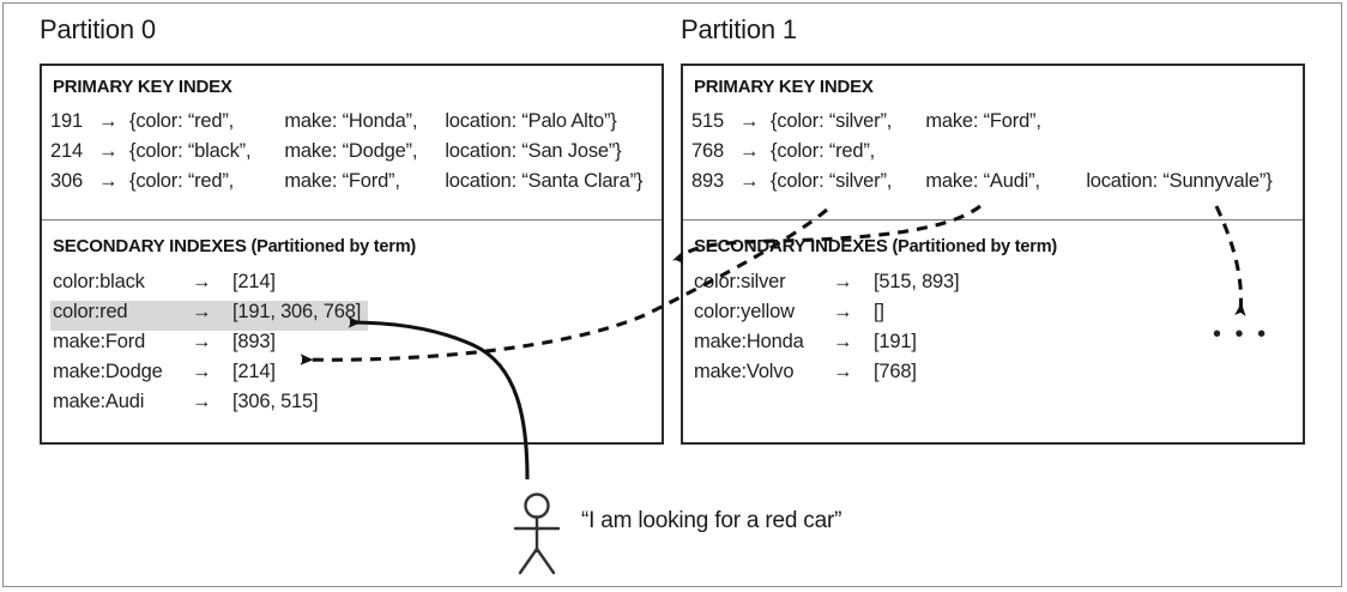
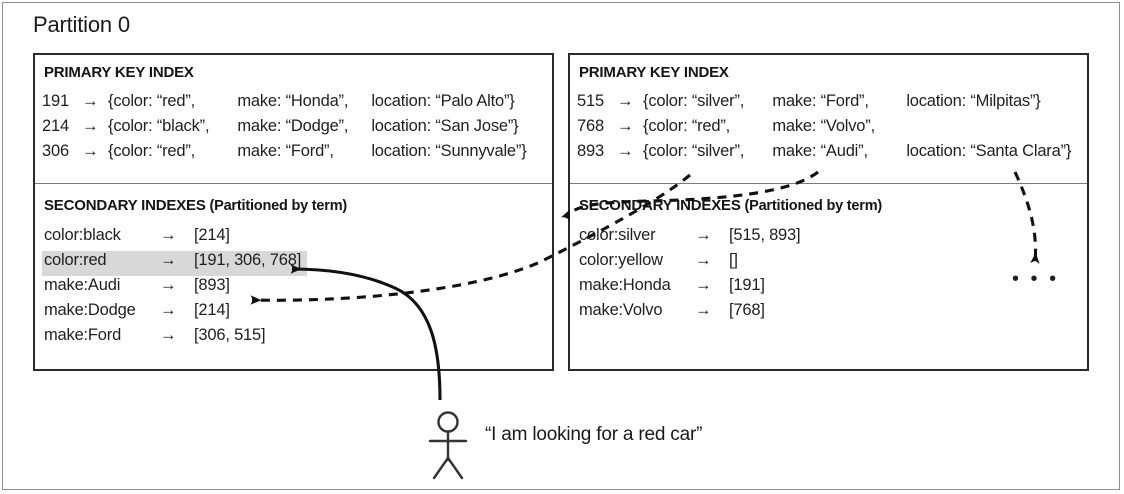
  Partition 0
  PRIMARY KEY INDEX
  191
  →
  {
  color: “red”,
  make: “Honda”,
  location: “Palo Alto”}
  214
  →
  {
  color: “black”,
  make: “Dodge”,
  location: “San Jose”}
  306
  →
  {
  color: “red”,
  make: “Ford”,
- location: “Santa Clara”}
+ location: “Sunnyvale”}
  SECONDARY INDEXES (Partitioned by term)
  color:black
  →
  [214]
  color:red
  →
  [191, 306, 768]
- make:Ford
+ make:Audi
  →
  [893]
  make:Dodge
  →
  [214]
- make:Audi
+ make:Ford
  →
  [306, 515]
- Partition 1
  PRIMARY KEY INDEX
  515
  →
  {
  color: “silver”,
  make: “Ford”,
+ location: “Milpitas”}
  768
  →
  {
  color: “red”,
+ make: “Volvo”,
  893
  →
  {
  color: “silver”,
  make: “Audi”,
- location: “Sunnyvale”}
+ location: “Santa Clara”}
  SCONDRY INDEXES (Partitioned by term)
  clor:silver
  →
  [515, 893]
  color:yellow
  →
  []
  make:Honda
  →
  [191]
  make:Volvo
  →
  [768]
  • • •
  “I am looking for a red car”
